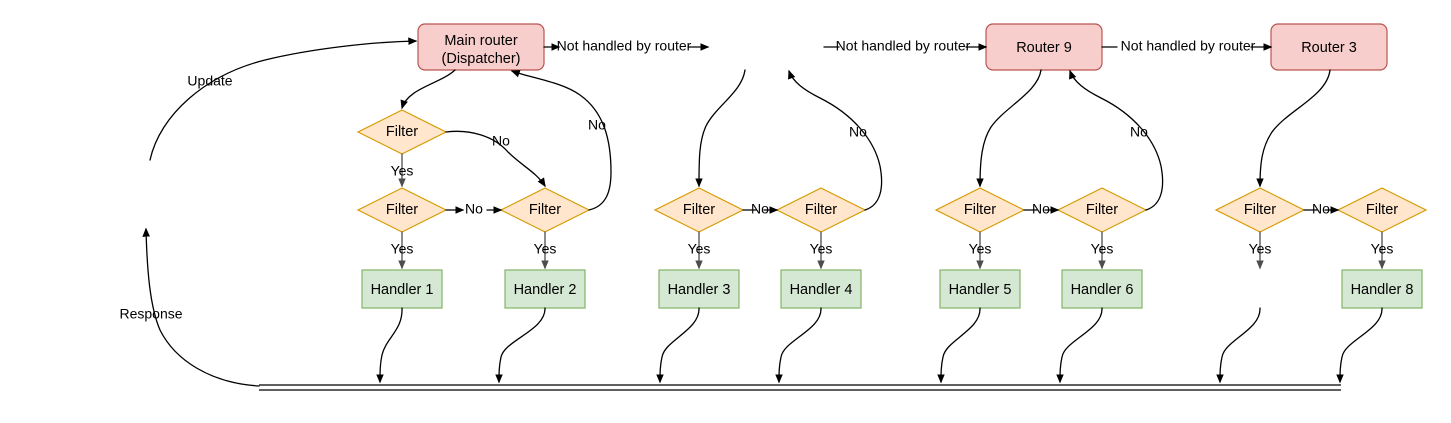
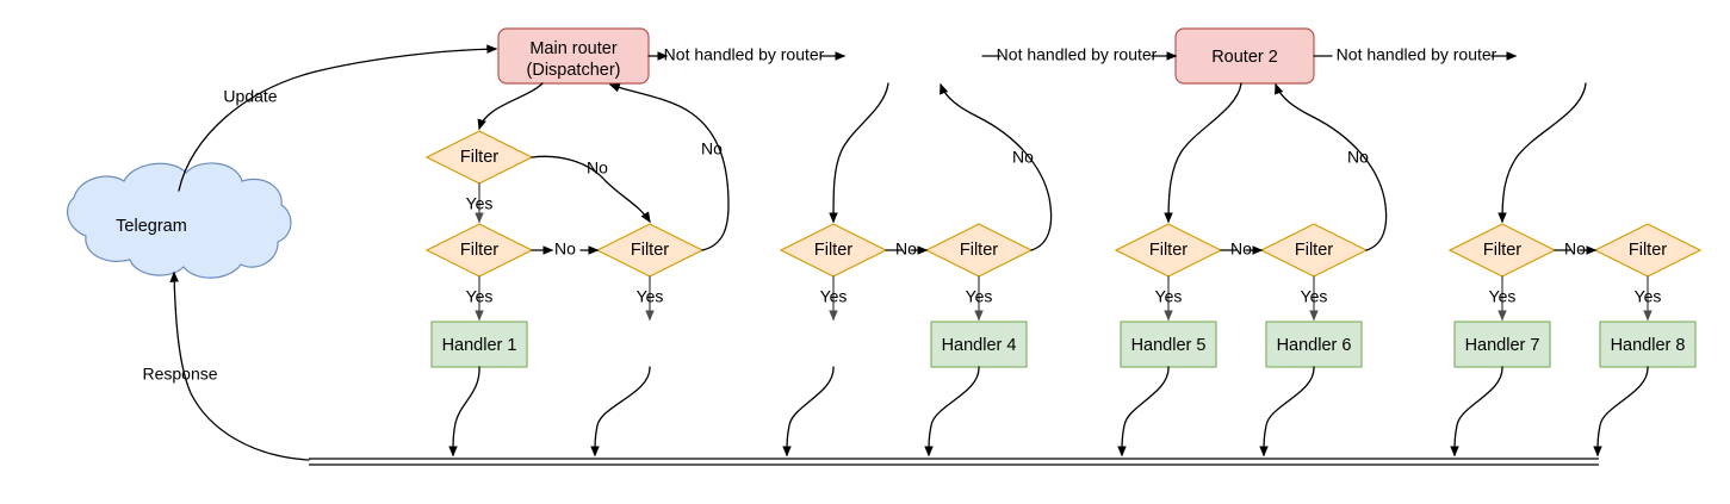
+ Telegram
  Update
  Response
  Main router
  (Dispatcher)
- Router 9
+ Router 2
- Router 3
  Not handled by router
  Not handled by router
  Not handled by router
  Filter
  Yes
  No
  Filter
  Filter
  No
  No
  Yes
  Yes
  Handler 1
- Handler 2
  Filter
  Filter
  No
  No
  Yes
  Yes
- Handler 3
  Handler 4
  Filter
  Filter
  No
  No
  Yes
  Yes
  Handler 5
  Handler 6
  Filter
  Filter
  No
  Yes
  Yes
+ Handler 7
  Handler 8
